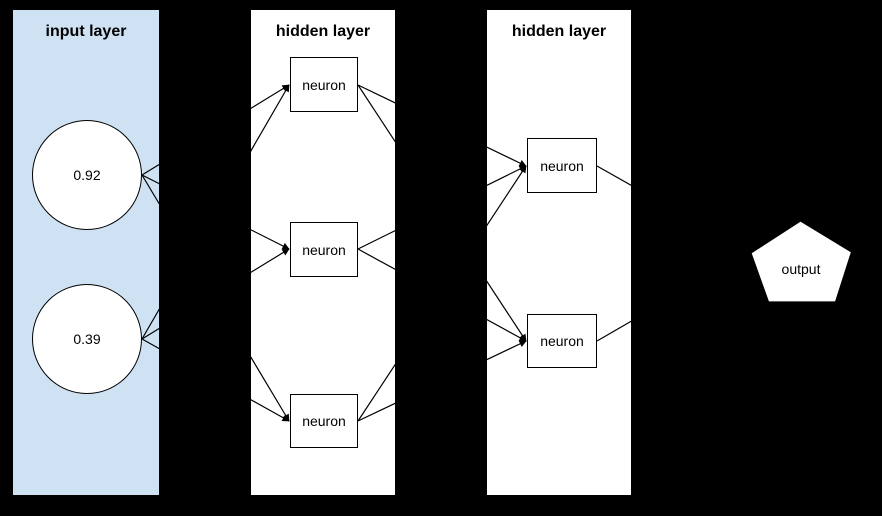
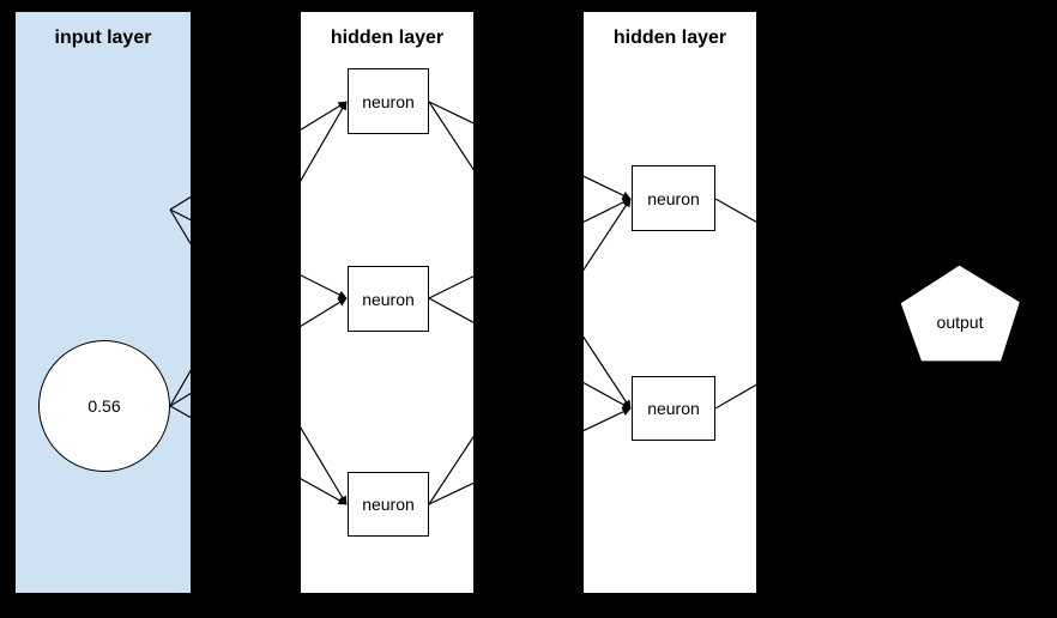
  input layer
  hidden layer
  hidden layer
- 0.92
- 0.39
+ 0.56
  neuron
  neuron
  neuron
  neuron
  neuron
  output
